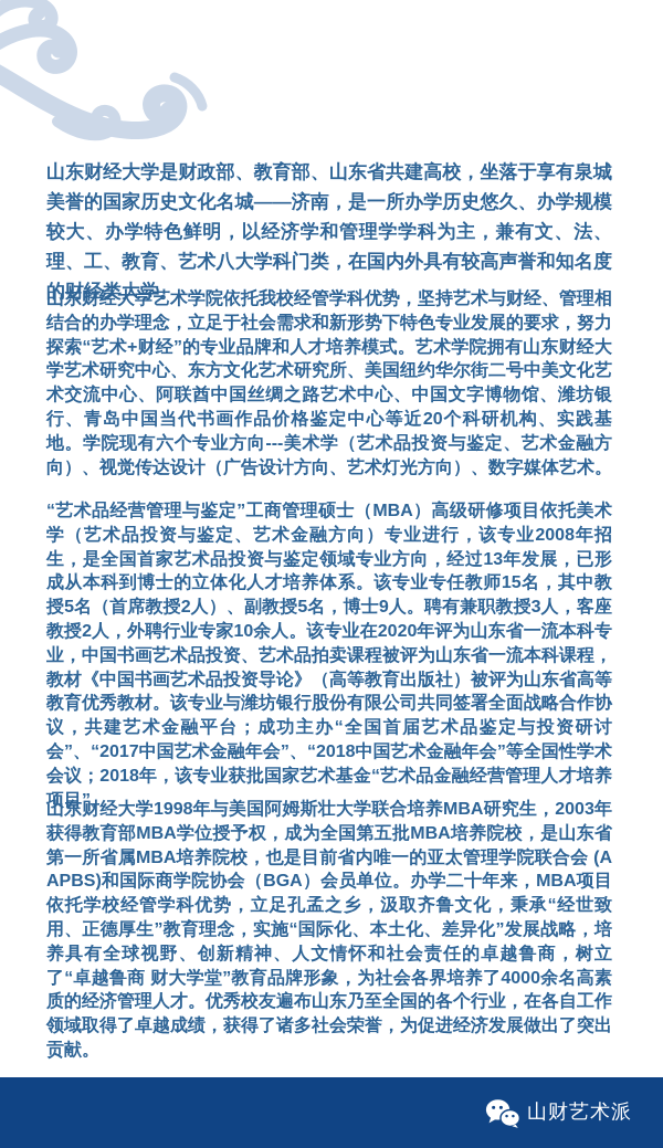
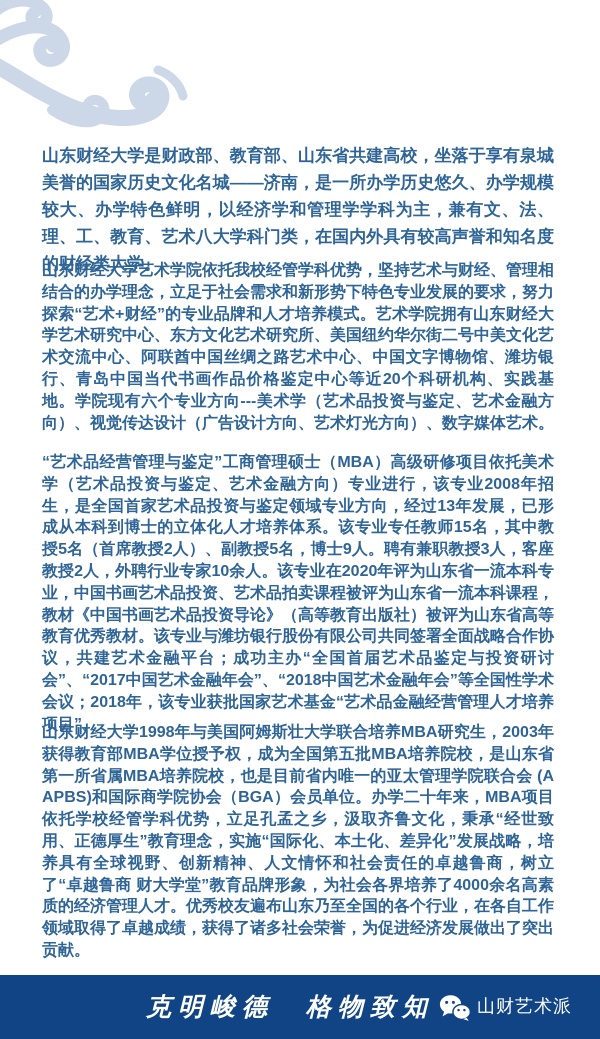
  山东财经大学是财政部、教育部、山东省共建高校，坐落于享有泉城美誉的国家历史文化名城——济南，是一所办学历史悠久、办学规模较大、办学特色鲜明，以经济学和管理学学科为主，兼有文、法、理、工、教育、艺术八大学科门类，在国内外具有较高声誉和知名度的财经类大学。
  山东财经大学艺术学院依托我校经管学科优势，坚持艺术与财经、管理相结合的办学理念，立足于社会需求和新形势下特色专业发展的要求，努力探索“艺术+财经”的专业品牌和人才培养模式。艺术学院拥有山东财经大学艺术研究中心、东方文化艺术研究所、美国纽约华尔街二号中美文化艺术交流中心、阿联酋中国丝绸之路艺术中心、中国文字博物馆、潍坊银行、青岛中国当代书画作品价格鉴定中心等近20个科研机构、实践基地。学院现有六个专业方向---美术学（艺术品投资与鉴定、艺术金融方向）、视觉传达设计（广告设计方向、艺术灯光方向）、数字媒体艺术。
  “艺术品经营管理与鉴定”工商管理硕士（MBA）高级研修项目依托美术学（艺术品投资与鉴定、艺术金融方向）专业进行，该专业2008年招生，是全国首家艺术品投资与鉴定领域专业方向，经过13年发展，已形成从本科到博士的立体化人才培养体系。该专业专任教师15名，其中教授5名（首席教授2人）、副教授5名，博士9人。聘有兼职教授3人，客座教授2人，外聘行业专家10余人。该专业在2020年评为山东省一流本科专业，中国书画艺术品投资、艺术品拍卖课程被评为山东省一流本科课程，教材《中国书画艺术品投资导论》（高等教育出版社）被评为山东省高等教育优秀教材。该专业与潍坊银行股份有限公司共同签署全面战略合作协议，共建艺术金融平台；成功主办“全国首届艺术品鉴定与投资研讨会”、“2017中国艺术金融年会”、“2018中国艺术金融年会”等全国性学术会议；2018年，该专业获批国家艺术基金“艺术品金融经营管理人才培养项目”。
  山东财经大学1998年与美国阿姆斯壮大学联合培养MBA研究生，2003年获得教育部MBA学位授予权，成为全国第五批MBA培养院校，是山东省第一所省属MBA培养院校，也是目前省内唯一的亚太管理学院联合会 (AAPBS)和国际商学院协会（BGA）会员单位。办学二十年来，MBA项目依托学校经管学科优势，立足孔孟之乡，汲取齐鲁文化，秉承“经世致用、正德厚生”教育理念，实施“国际化、本土化、差异化”发展战略，培养具有全球视野、创新精神、人文情怀和社会责任的卓越鲁商，树立了“卓越鲁商 财大学堂”教育品牌形象，为社会各界培养了4000余名高素质的经济管理人才。优秀校友遍布山东乃至全国的各个行业，在各自工作领域取得了卓越成绩，获得了诸多社会荣誉，为促进经济发展做出了突出贡献。
+ 克明峻德 格物致知
  山财艺术派
